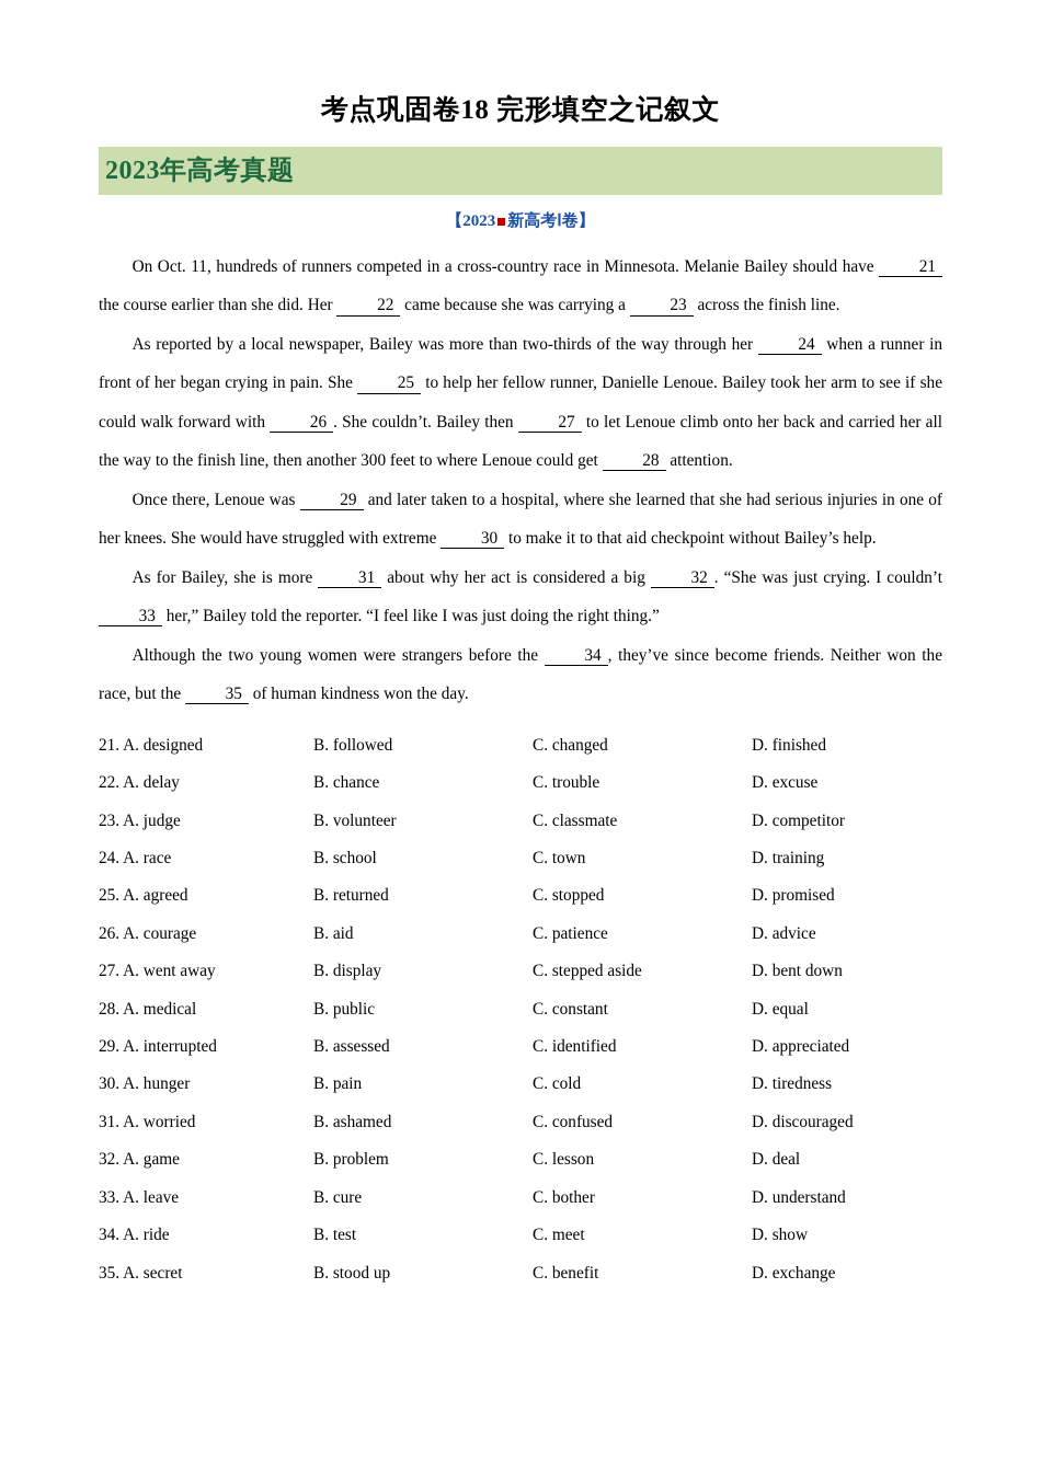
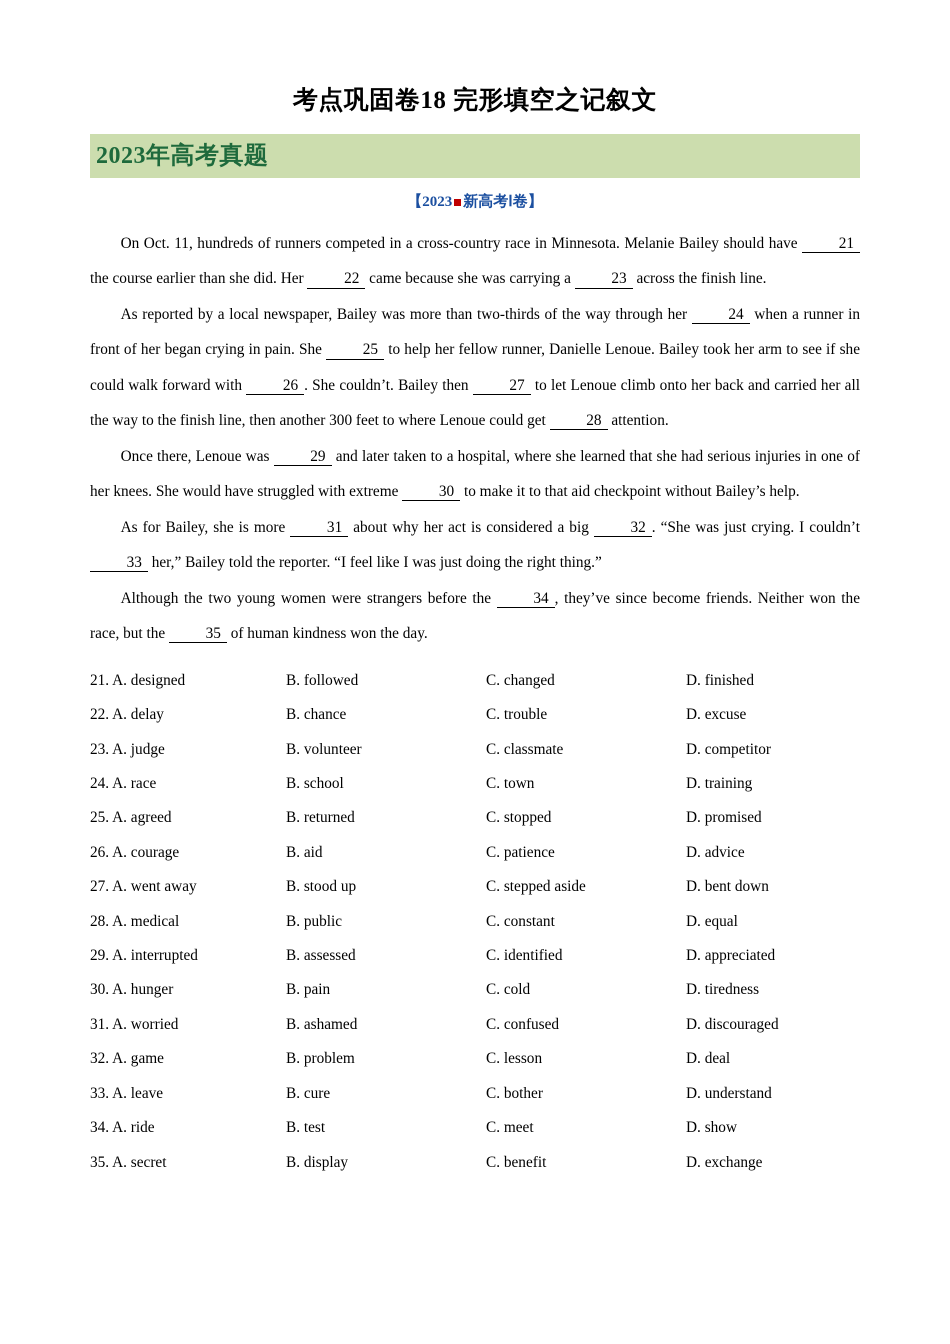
  考点巩固卷18 完形填空之记叙文
  2023年高考真题
  【2023 新高考Ⅰ卷】
  On Oct. 11, hundreds of runners competed in a cross-country race in Minnesota. Melanie Bailey should have 21 the course earlier than she did. Her 22 came because she was carrying a 23 across the finish line.
  As reported by a local newspaper, Bailey was more than two-thirds of the way through her 24 when a runner in front of her began crying in pain. She 25 to help her fellow runner, Danielle Lenoue. Bailey took her arm to see if she could walk forward with 26 . She couldn’t. Bailey then 27 to let Lenoue climb onto her back and carried her all the way to the finish line, then another 300 feet to where Lenoue could get 28 attention.
  Once there, Lenoue was 29 and later taken to a hospital, where she learned that she had serious injuries in one of her knees. She would have struggled with extreme 30 to make it to that aid checkpoint without Bailey’s help.
  As for Bailey, she is more 31 about why her act is considered a big 32 . “She was just crying. I couldn’t 33 her,” Bailey told the reporter. “I feel like I was just doing the right thing.”
  Although the two young women were strangers before the 34 , they’ve since become friends. Neither won the race, but the 35 of human kindness won the day.
  21. A. designed
  B. followed
  C. changed
  D. finished
  22. A. delay
  B. chance
  C. trouble
  D. excuse
  23. A. judge
  B. volunteer
  C. classmate
  D. competitor
  24. A. race
  B. school
  C. town
  D. training
  25. A. agreed
  B. returned
  C. stopped
  D. promised
  26. A. courage
  B. aid
  C. patience
  D. advice
  27. A. went away
- B. display
+ B. stood up
  C. stepped aside
  D. bent down
  28. A. medical
  B. public
  C. constant
  D. equal
  29. A. interrupted
  B. assessed
  C. identified
  D. appreciated
  30. A. hunger
  B. pain
  C. cold
  D. tiredness
  31. A. worried
  B. ashamed
  C. confused
  D. discouraged
  32. A. game
  B. problem
  C. lesson
  D. deal
  33. A. leave
  B. cure
  C. bother
  D. understand
  34. A. ride
  B. test
  C. meet
  D. show
  35. A. secret
- B. stood up
+ B. display
  C. benefit
  D. exchange
